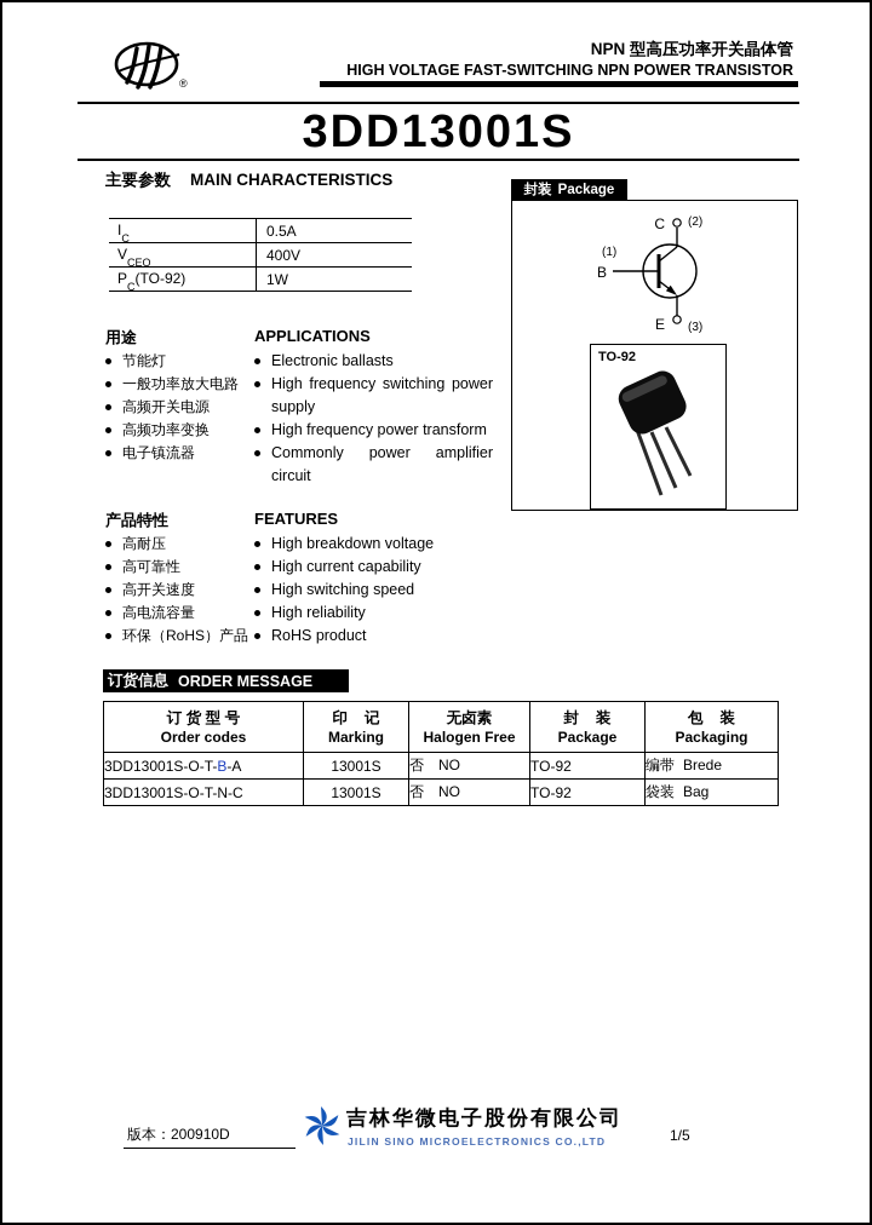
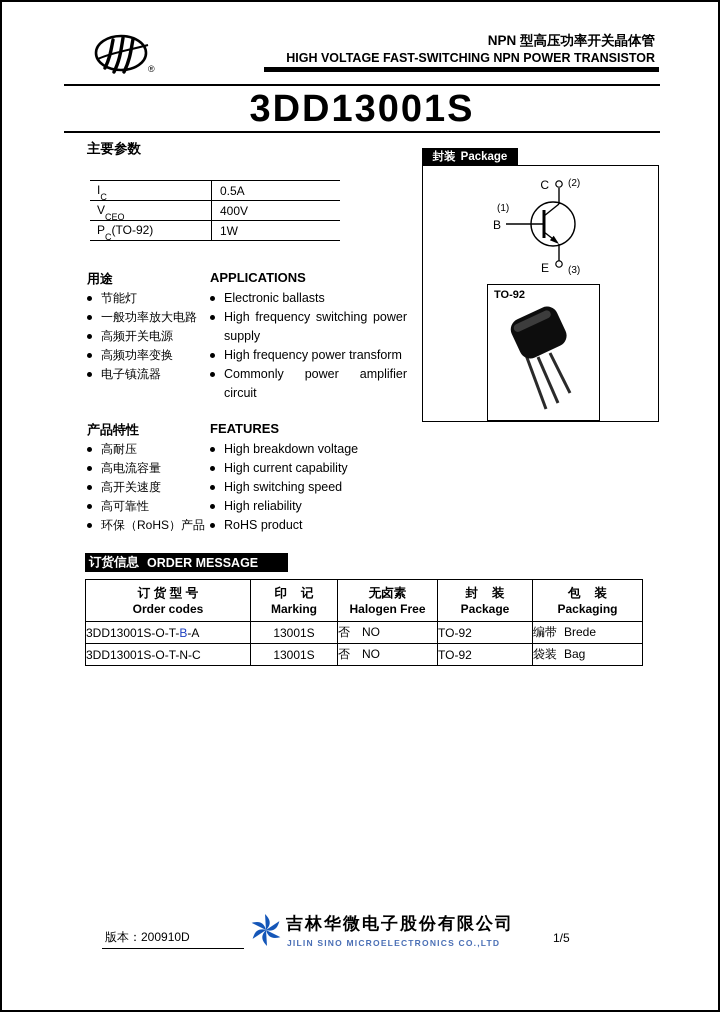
  ®
  NPN 型高压功率开关晶体管
  HIGH VOLTAGE FAST-SWITCHING NPN POWER TRANSISTOR
  3DD13001S
  主要参数
- MAIN CHARACTERISTICS
  IC
  0.5A
  VCEO
  400V
  PC(TO-92)
  1W
  封装
  Package
  C
  (2)
  B
  (1)
  E
  (3)
  TO-92
  用途
  APPLICATIONS
  节能灯
  一般功率放大电路
  高频开关电源
  高频功率变换
  电子镇流器
  Electronic ballasts
  High frequency switching power supply
  High frequency power transform
  Commonly power amplifier circuit
  产品特性
  FEATURES
  高耐压
- 高可靠性
+ 高电流容量
  高开关速度
- 高电流容量
+ 高可靠性
  环保（RoHS）产品
  High breakdown voltage
  High current capability
  High switching speed
  High reliability
  RoHS product
  订货信息
  ORDER MESSAGE
  订 货 型 号Order codes	印 记Marking	无卤素Halogen Free	封 装Package	包 装Packaging
  3DD13001S-O-T-B-A	13001S	否 NO	TO-92	编带 Brede
  3DD13001S-O-T-N-C	13001S	否 NO	TO-92	袋装 Bag
  版本：200910D
  吉林华微电子股份有限公司
  JILIN SINO MICROELECTRONICS CO.,LTD
  1/5
